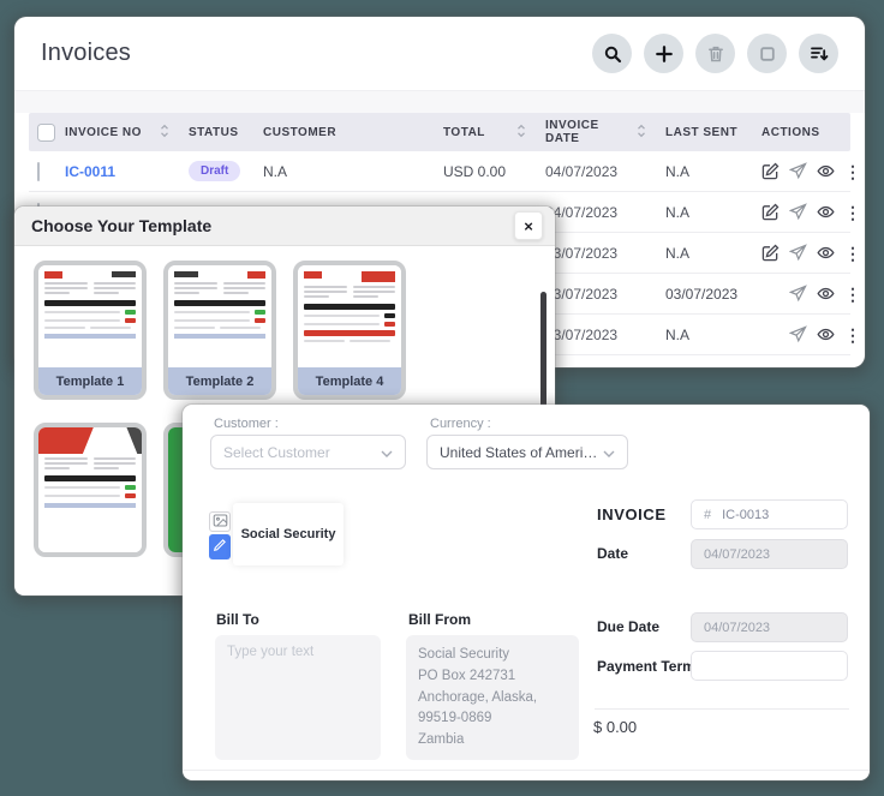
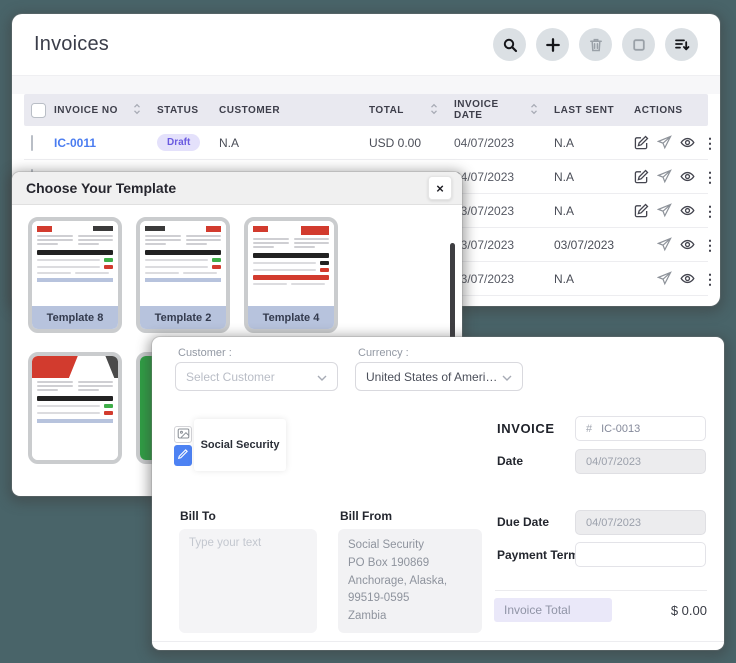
  Invoices
  INVOICE NO
  STATUS
  CUSTOMER
  TOTAL
  INVOICE DATE
  LAST SENT
  ACTIONS
  IC-0011
  Draft
  N.A
  USD 0.00
  04/07/2023
  N.A
  ⋮
  4/07/2023
  N.A
  ⋮
  3/07/2023
  N.A
  ⋮
  3/07/2023
  03/07/2023
  ⋮
  3/07/2023
  N.A
  ⋮
  Choose Your Template
  ×
- Template 1
+ Template 8
  Template 2
  Template 4
  Customer :
  Select Customer
  Currency :
  United States of America-
  Social Security
  INVOICE
  #
  IC-0013
  Date
  04/07/2023
  Due Date
  04/07/2023
  Payment Term
+ Invoice Total
  $ 0.00
  Bill To
  Type your text
  Bill From
  Social Security
- PO Box 242731
+ PO Box 190869
- Anchorage, Alaska, 99519-0869
+ Anchorage, Alaska, 99519-0595
  Zambia
